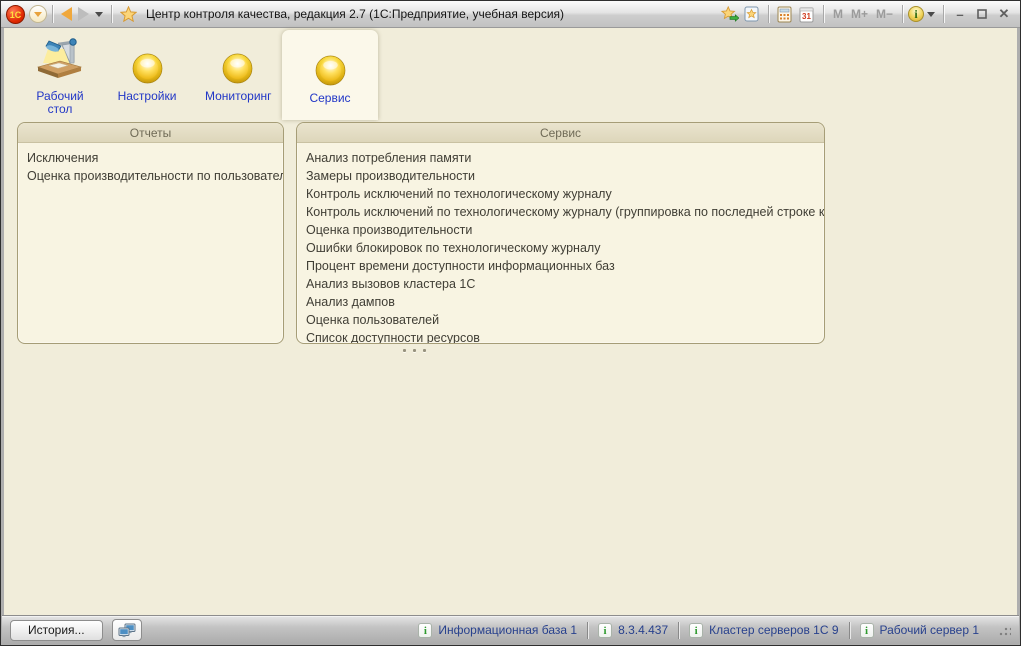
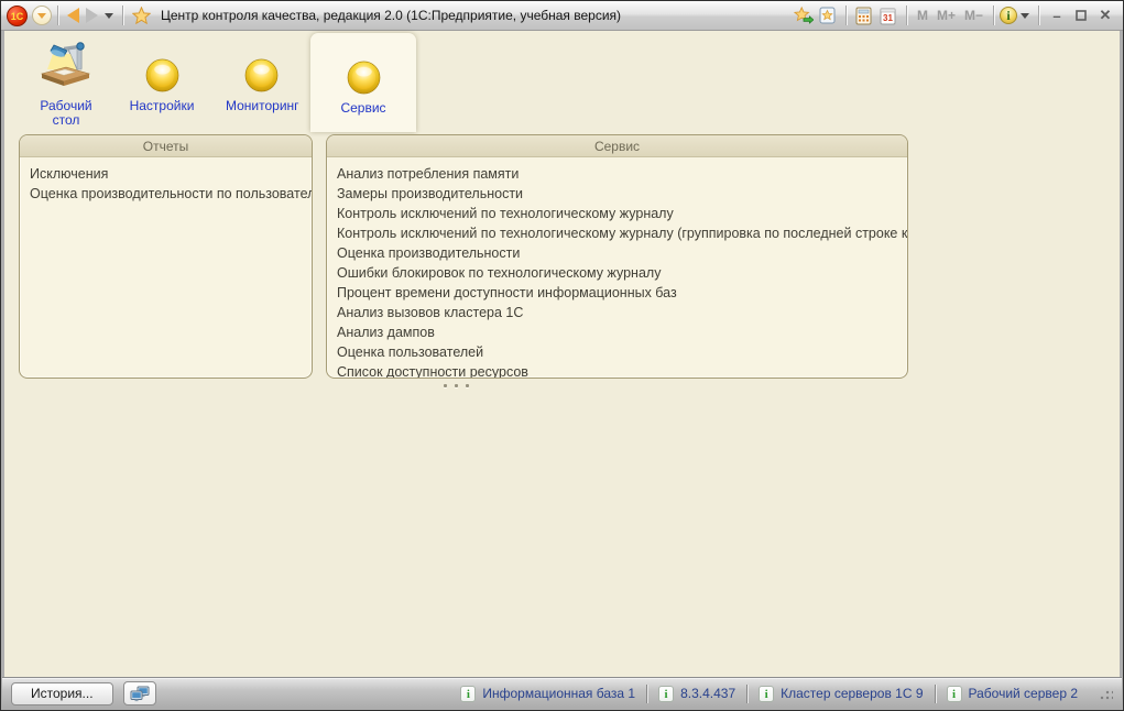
  1С
- Центр контроля качества, редакция 2.7 (1С:Предприятие, учебная версия)
+ Центр контроля качества, редакция 2.0 (1С:Предприятие, учебная версия)
  31
  M
  M+
  M−
  i
  –
  ✕
  Рабочий стол
  Настройки
  Мониторинг
  Сервис
  Отчеты
  Исключения
  Оценка производительности по пользовател
  Сервис
  Анализ потребления памяти
  Замеры производительности
  Контроль исключений по технологическому журналу
  Контроль исключений по технологическому журналу (группировка по последней строке к
  Оценка производительности
  Ошибки блокировок по технологическому журналу
  Процент времени доступности информационных баз
  Анализ вызовов кластера 1С
  Анализ дампов
  Оценка пользователей
  Список доступности ресурсов
  История...
  i
  Информационная база 1
  i
  8.3.4.437
  i
  Кластер серверов 1С 9
  i
- Рабочий сервер 1
+ Рабочий сервер 2
